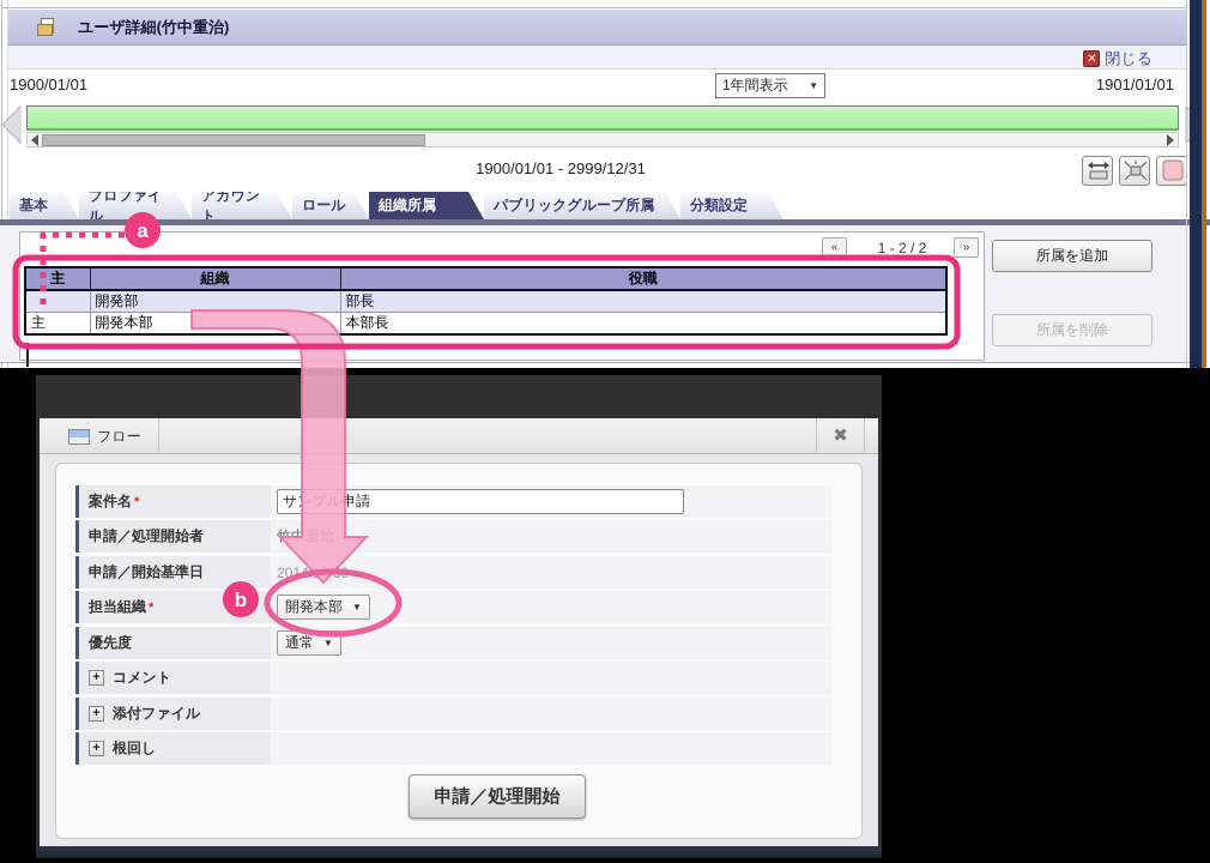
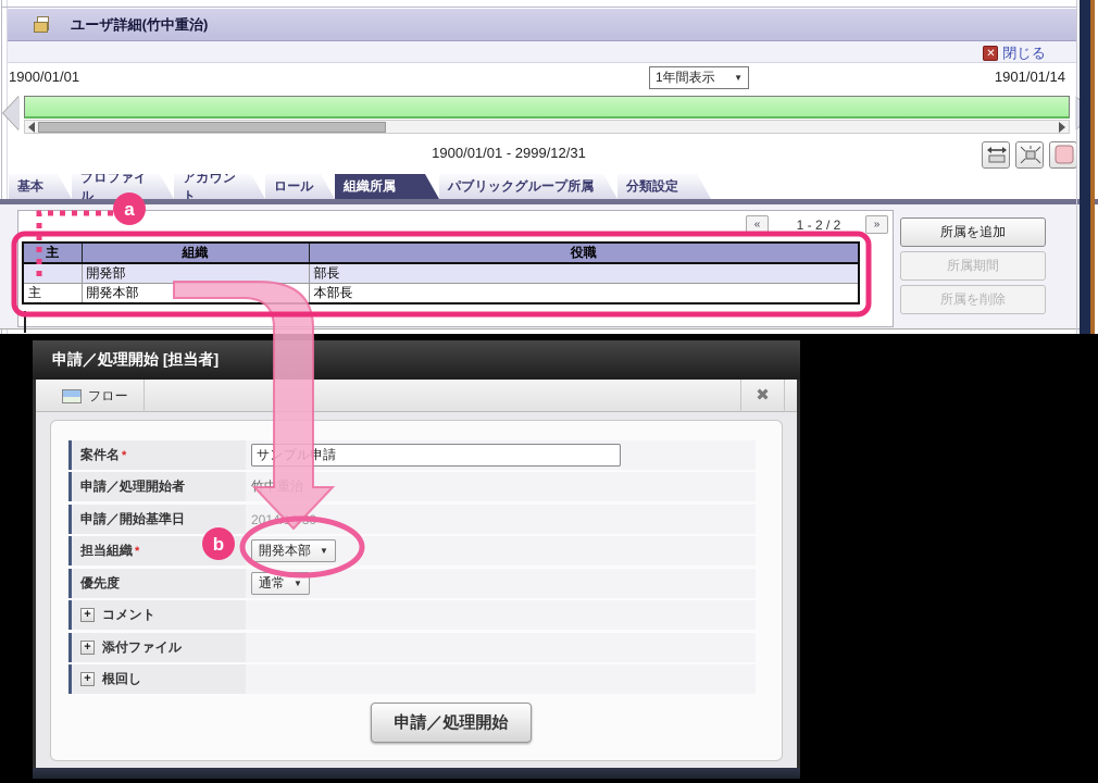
  ユーザ詳細(竹中重治)
  ✕
  閉じる
  1900/01/01
- 1901/01/01
+ 1901/01/14
  1年間表示
  ▼
  1900/01/01 - 2999/12/31
  基本
  プロファイル
  アカウント
  ロール
  組織所属
  パブリックグループ所属
  分類設定
  «
  1 - 2 / 2
  »
  主	組織	役職
  	開発部	部長
  主	開発本部	本部長
  所属を追加
+ 所属期間
  所属を削除
+ 申請／処理開始 [担当者]
  フロー
  ✖
  案件名
  *
  サンプル申請
  申請／処理開始者
  竹中重治
  申請／開始基準日
  担当組織
  *
  開発本部
  ▼
  優先度
  通常
  ▼
  +
  コメント
  +
  添付ファイル
  +
  根回し
  申請／処理開始
  a
  b
